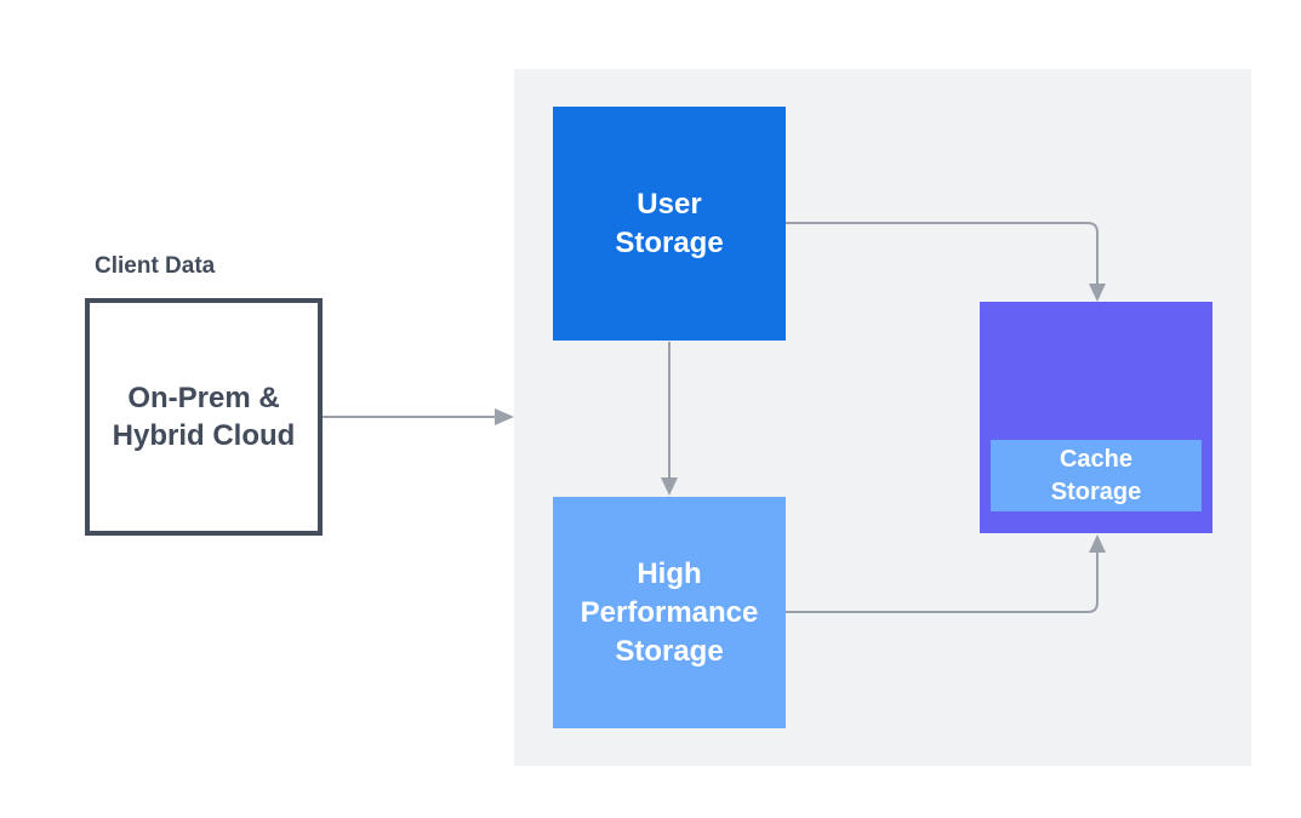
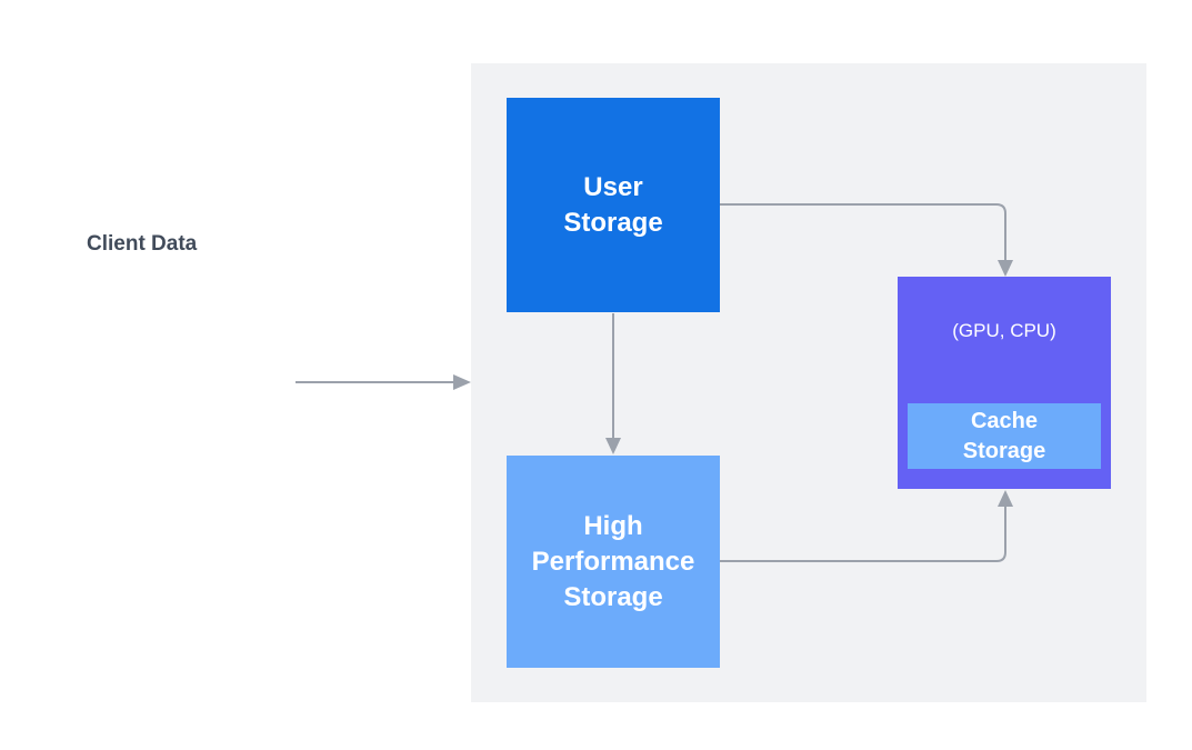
  Client Data
- On-Prem &
- Hybrid Cloud
  User
  Storage
  High
  Performance
  Storage
+ (GPU, CPU)
  Cache
  Storage
